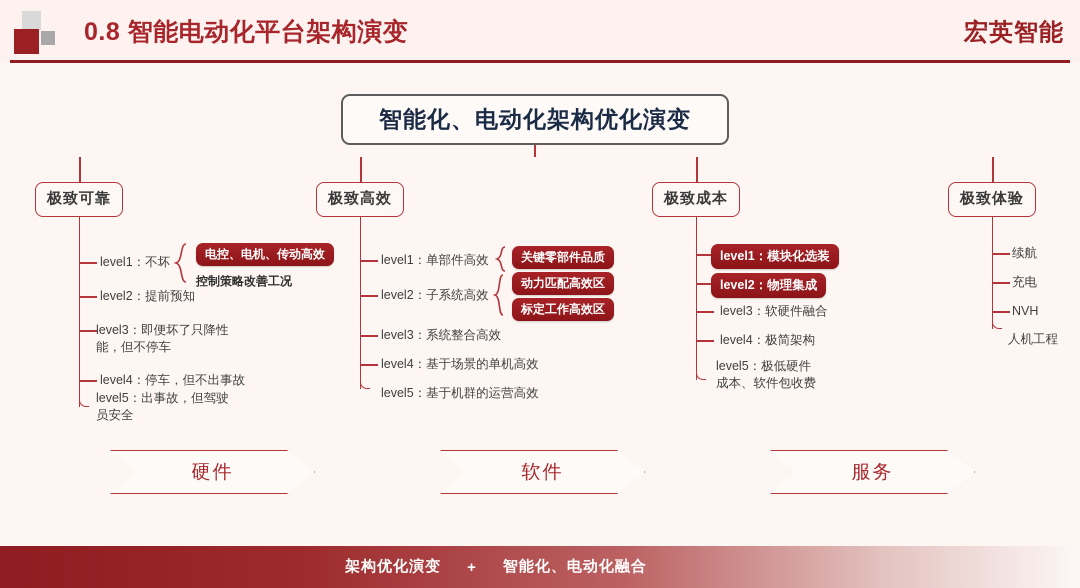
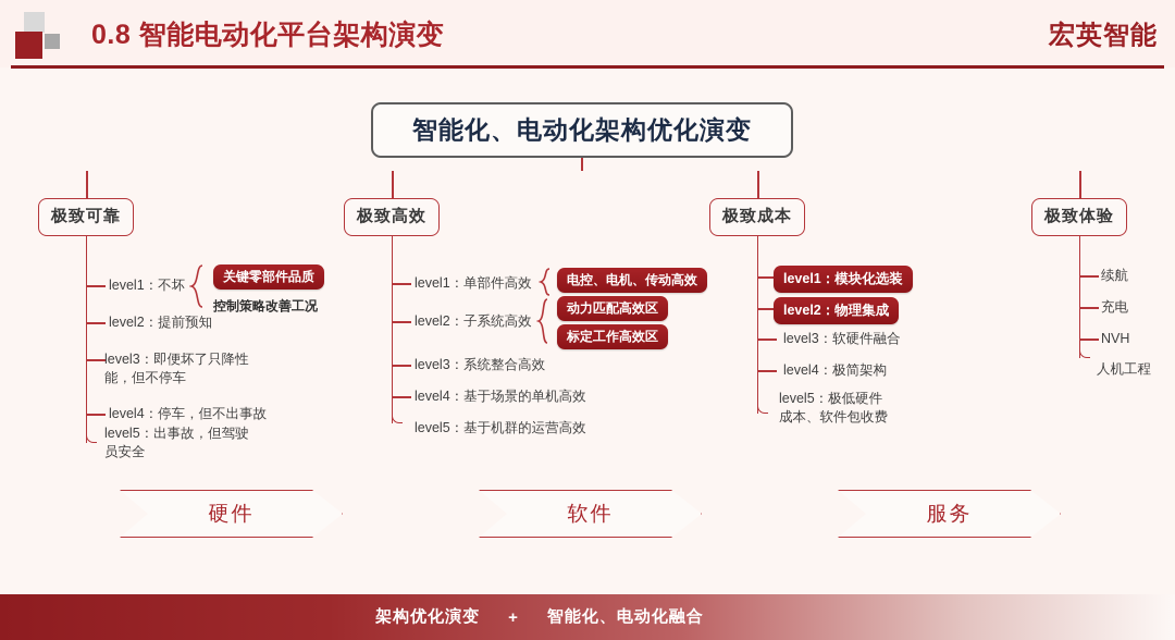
  0.8 智能电动化平台架构演变
  宏英智能
  智能化、电动化架构优化演变
  极致可靠
  极致高效
  极致成本
  极致体验
  level1：不坏
  level2：提前预知
  level3：即便坏了只降性
  能，但不停车
  level4：停车，但不出事故
  level5：出事故，但驾驶
  员安全
- 电控、电机、传动高效
+ 关键零部件品质
  控制策略改善工况
  level1：单部件高效
  level2：子系统高效
  level3：系统整合高效
  level4：基于场景的单机高效
  level5：基于机群的运营高效
- 关键零部件品质
+ 电控、电机、传动高效
  动力匹配高效区
  标定工作高效区
  level1：模块化选装
  level2：物理集成
  level3：软硬件融合
  level4：极简架构
  level5：极低硬件
  成本、软件包收费
  续航
  充电
  NVH
  人机工程
  硬件
  软件
  服务
  架构优化演变
  +
  智能化、电动化融合
